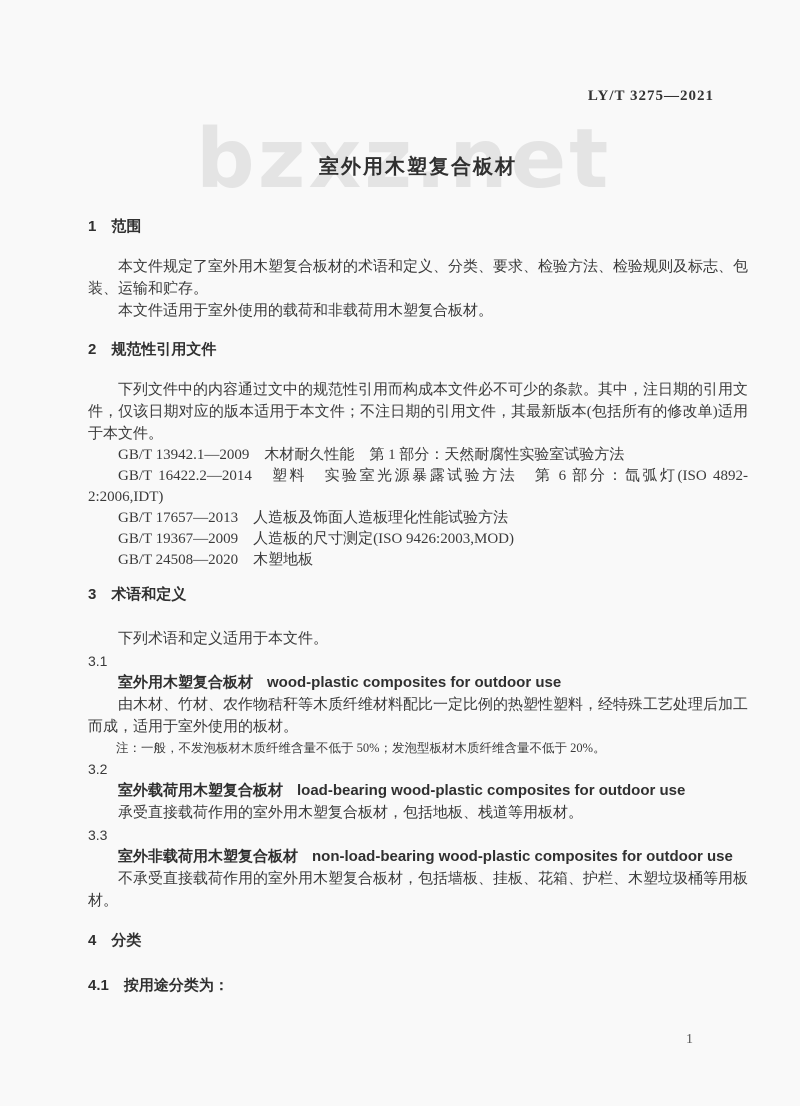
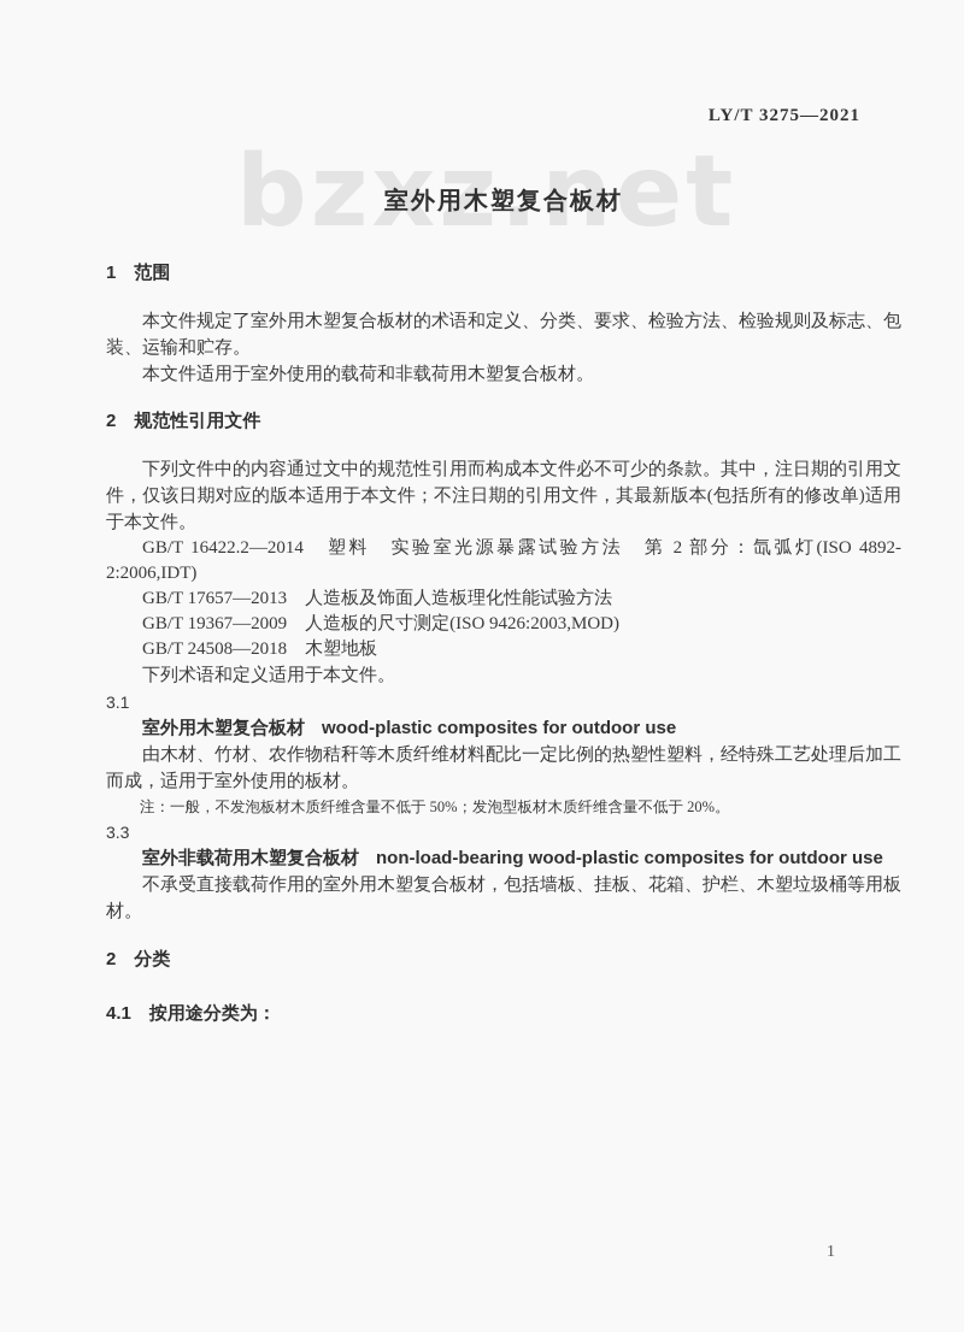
  bzxz.net
  LY/T 3275—2021
  室外用木塑复合板材
  1 范围
  本文件规定了室外用木塑复合板材的术语和定义、分类、要求、检验方法、检验规则及标志、包装、运输和贮存。
  本文件适用于室外使用的载荷和非载荷用木塑复合板材。
  2 规范性引用文件
  下列文件中的内容通过文中的规范性引用而构成本文件必不可少的条款。其中，注日期的引用文件，仅该日期对应的版本适用于本文件；不注日期的引用文件，其最新版本(包括所有的修改单)适用于本文件。
- GB/T 13942.1—2009 木材耐久性能 第 1 部分：天然耐腐性实验室试验方法
- GB/T 16422.2—2014 塑料 实验室光源暴露试验方法 第 6 部分：氙弧灯(ISO 4892-2:2006,IDT)
+ GB/T 16422.2—2014 塑料 实验室光源暴露试验方法 第 2 部分：氙弧灯(ISO 4892-2:2006,IDT)
  GB/T 17657—2013 人造板及饰面人造板理化性能试验方法
  GB/T 19367—2009 人造板的尺寸测定(ISO 9426:2003,MOD)
- GB/T 24508—2020 木塑地板
+ GB/T 24508—2018 木塑地板
- 3 术语和定义
  下列术语和定义适用于本文件。
  3.1
  室外用木塑复合板材 wood-plastic composites for outdoor use
  由木材、竹材、农作物秸秆等木质纤维材料配比一定比例的热塑性塑料，经特殊工艺处理后加工而成，适用于室外使用的板材。
  注：一般，不发泡板材木质纤维含量不低于 50%；发泡型板材木质纤维含量不低于 20%。
- 3.2
- 室外载荷用木塑复合板材 load-bearing wood-plastic composites for outdoor use
- 承受直接载荷作用的室外用木塑复合板材，包括地板、栈道等用板材。
  3.3
  室外非载荷用木塑复合板材 non-load-bearing wood-plastic composites for outdoor use
  不承受直接载荷作用的室外用木塑复合板材，包括墙板、挂板、花箱、护栏、木塑垃圾桶等用板材。
- 4 分类
+ 2 分类
  4.1 按用途分类为：
  1
